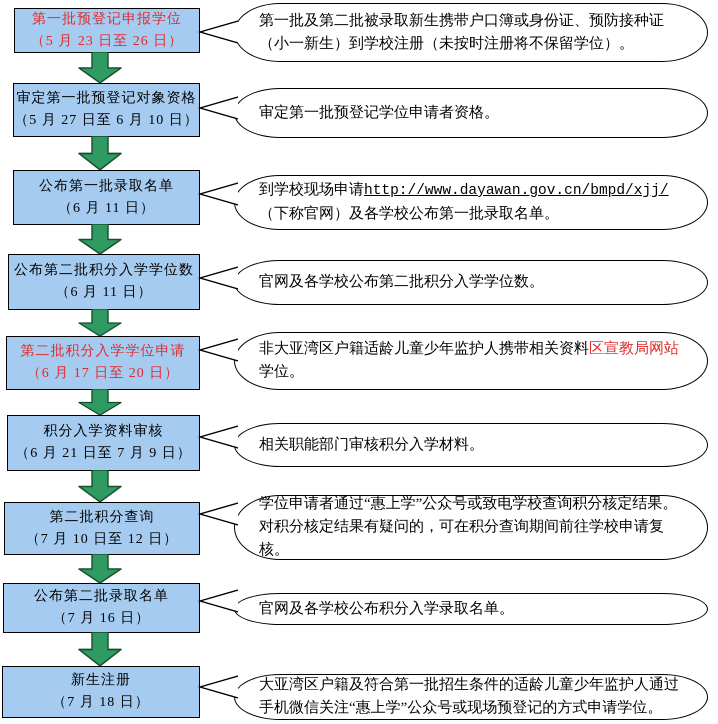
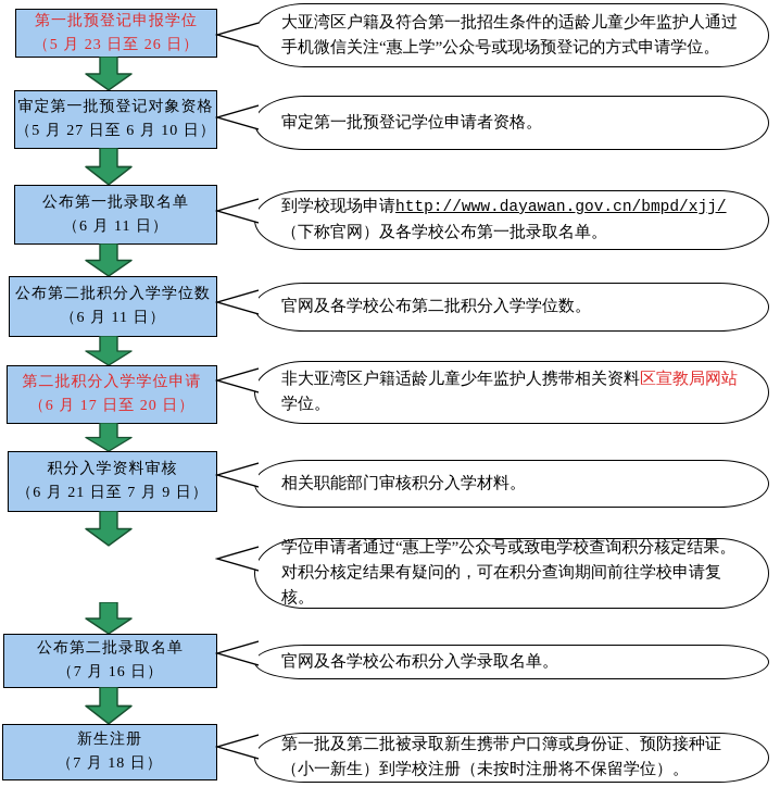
  第一批预登记申报学位
  （5 月 23 日至 26 日）
- 第一批及第二批被录取新生携带户口簿或身份证、预防接种证（小一新生）到学校注册（未按时注册将不保留学位）。
+ 大亚湾区户籍及符合第一批招生条件的适龄儿童少年监护人通过手机微信关注“惠上学”公众号或现场预登记的方式申请学位。
  审定第一批预登记对象资格
  （5 月 27 日至 6 月 10 日）
  审定第一批预登记学位申请者资格。
  公布第一批录取名单
  （6 月 11 日）
  到学校现场申请http://www.dayawan.gov.cn/bmpd/xjj/（下称官网）及各学校公布第一批录取名单。
  公布第二批积分入学学位数
  （6 月 11 日）
  官网及各学校公布第二批积分入学学位数。
  第二批积分入学学位申请
  （6 月 17 日至 20 日）
  非大亚湾区户籍适龄儿童少年监护人携带相关资料区宣教局网站 学位。
  积分入学资料审核
  （6 月 21 日至 7 月 9 日）
  相关职能部门审核积分入学材料。
- 第二批积分查询
- （7 月 10 日至 12 日）
  学位申请者通过“惠上学”公众号或致电学校查询积分核定结果。对积分核定结果有疑问的，可在积分查询期间前往学校申请复核。
  公布第二批录取名单
  （7 月 16 日）
  官网及各学校公布积分入学录取名单。
  新生注册
  （7 月 18 日）
- 大亚湾区户籍及符合第一批招生条件的适龄儿童少年监护人通过手机微信关注“惠上学”公众号或现场预登记的方式申请学位。
+ 第一批及第二批被录取新生携带户口簿或身份证、预防接种证（小一新生）到学校注册（未按时注册将不保留学位）。
